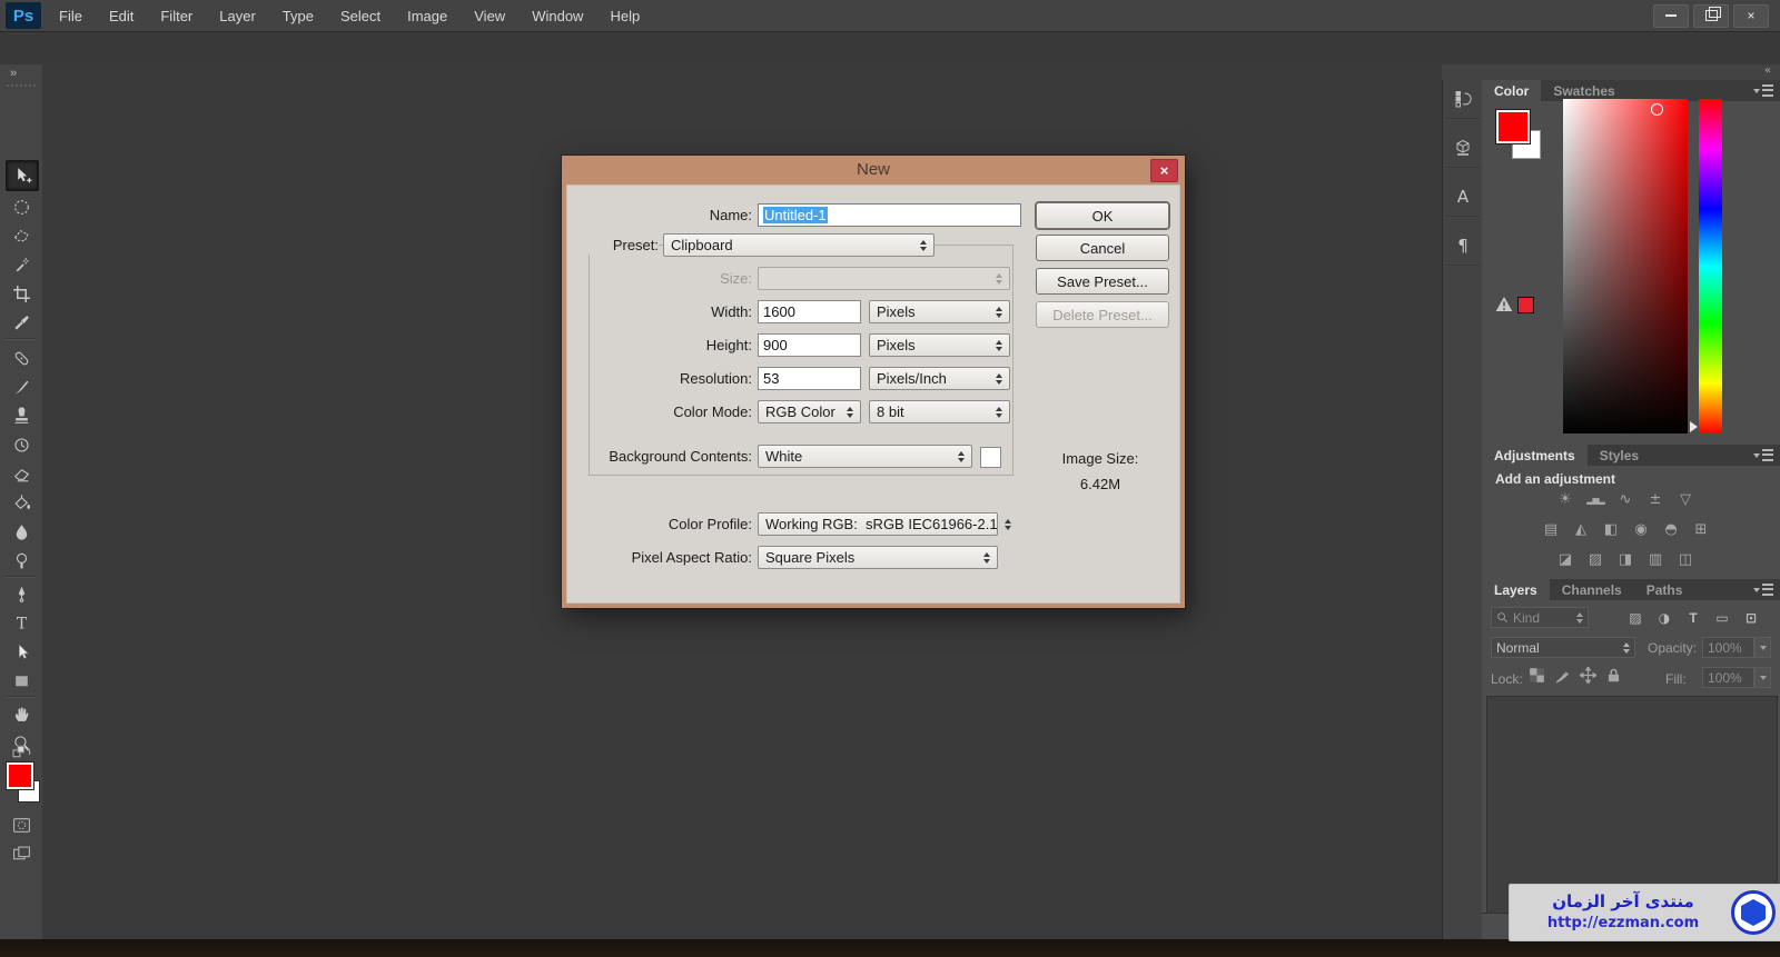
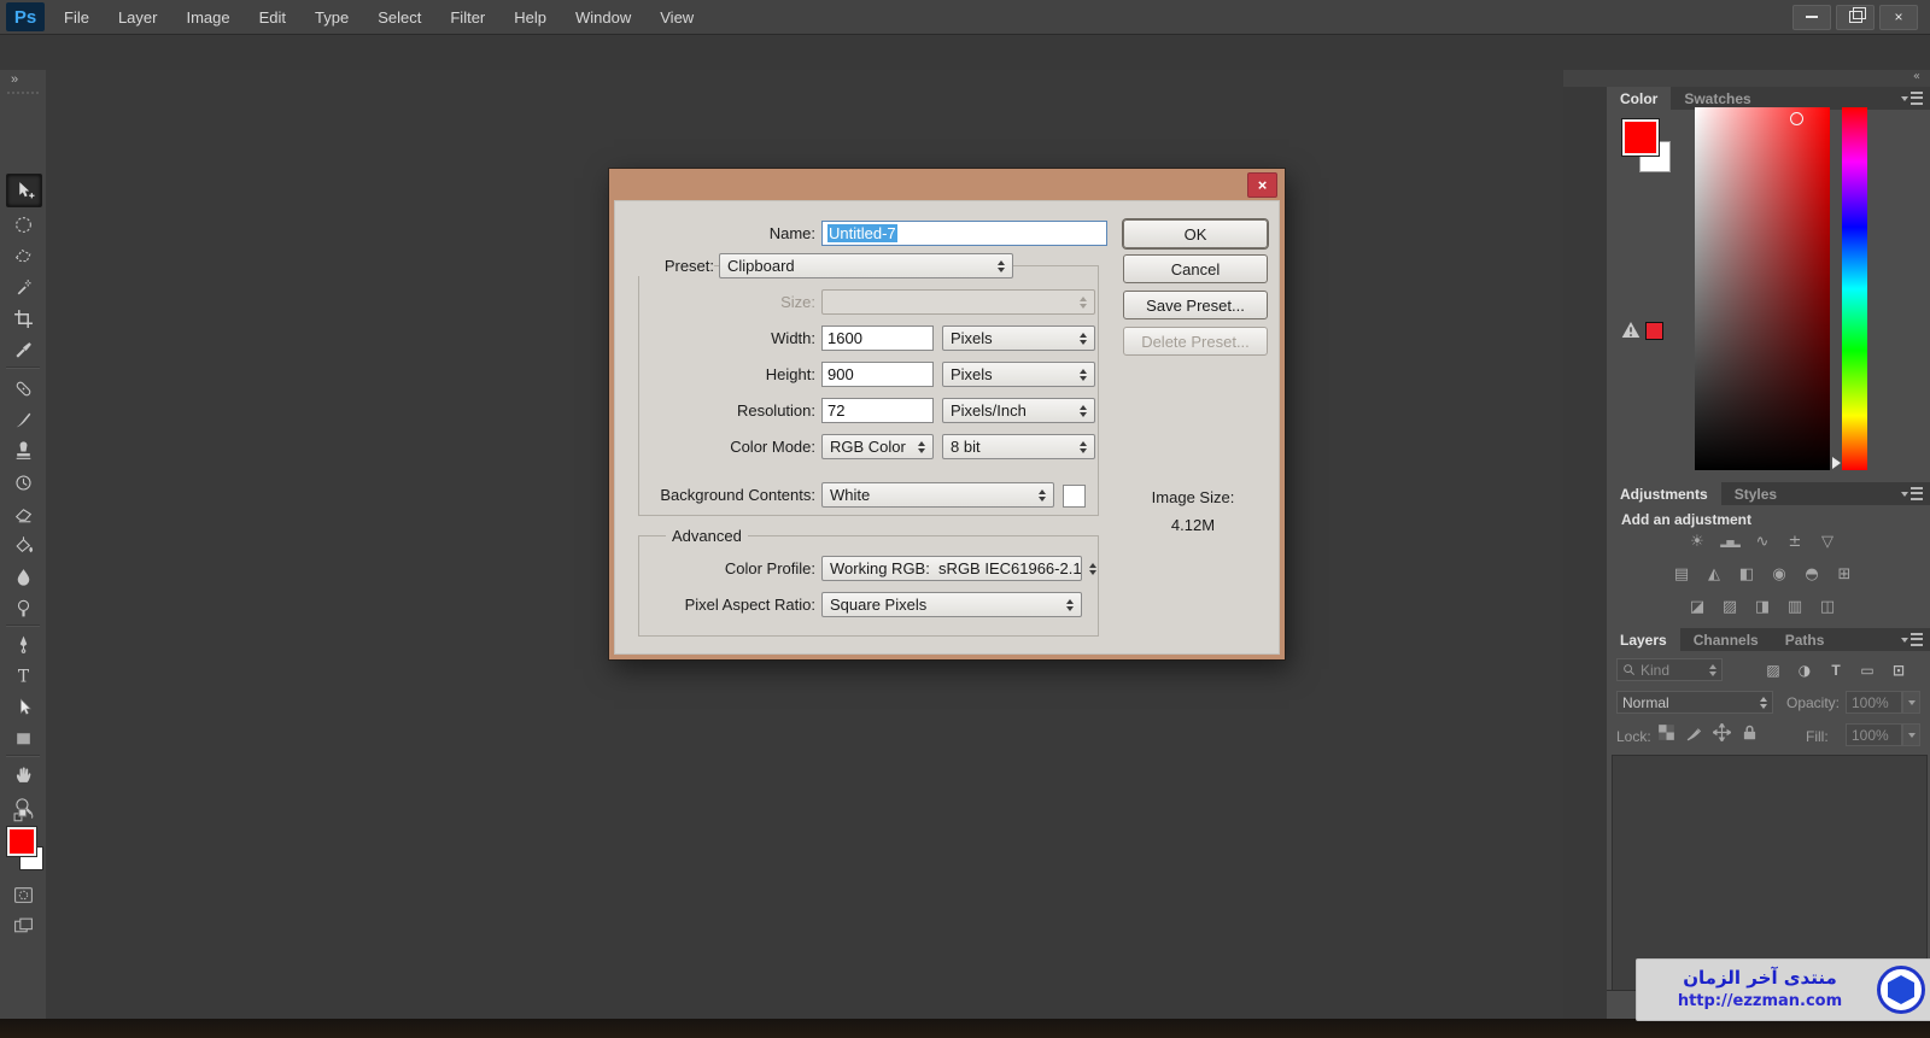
  Ps
  File
- Edit
+ Layer
- Filter
+ Image
- Layer
+ Edit
  Type
  Select
- Image
+ Filter
- View
+ Help
  Window
- Help
+ View
  ×
  »
  T
- A
- ¶
  «
  Color
  Swatches
  Adjustments
  Styles
  Add an adjustment
  ☀
  ▂▅▂
  ∿
  ±
  ▽
  ▤
  ◭
  ◧
  ◉
  ◓
  ⊞
  ◪
  ▨
  ◨
  ▥
  ◫
  Layers
  Channels
  Paths
  Kind
  ▨
  ◑
  T
  ▭
  ⊡
  Normal
  Opacity:
  100%
  Lock:
  Fill:
  100%
- New
  ×
  Name:
- Untitled-1
+ Untitled-7
  OK
  Preset:
  Clipboard
  Cancel
  Size:
  Save Preset...
  Width:
  1600
  Pixels
  Delete Preset...
  Height:
  900
  Pixels
  Resolution:
- 53
+ 72
  Pixels/Inch
  Color Mode:
  RGB Color
  8 bit
  Background Contents:
  White
  Image Size:
- 6.42M
+ 4.12M
+ Advanced
  Color Profile:
  Working RGB: sRGB IEC61966-2.1
  Pixel Aspect Ratio:
  Square Pixels
  منتدى آخر الزمان
  http://ezzman.com
